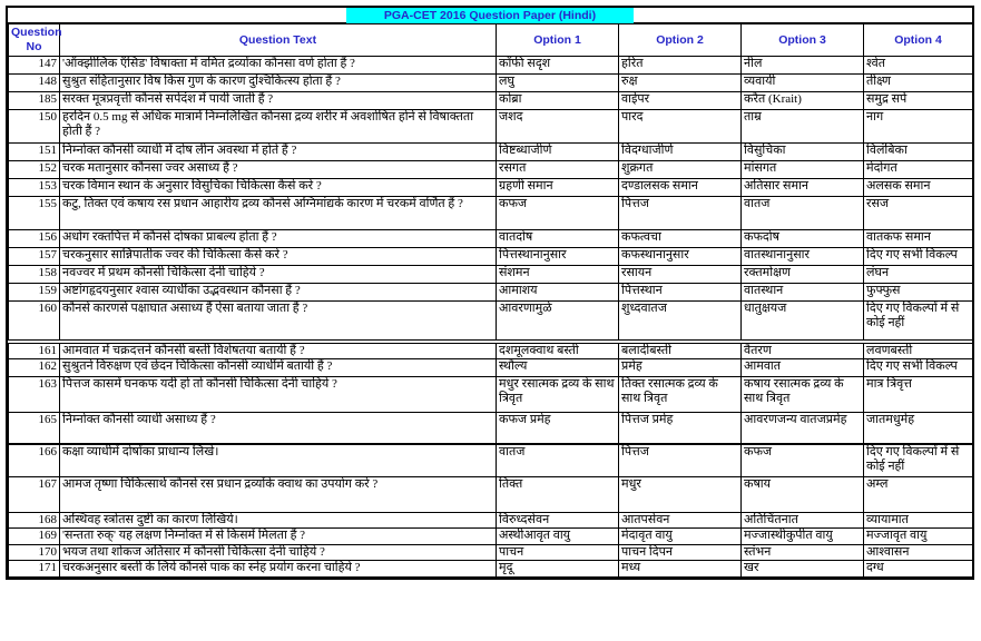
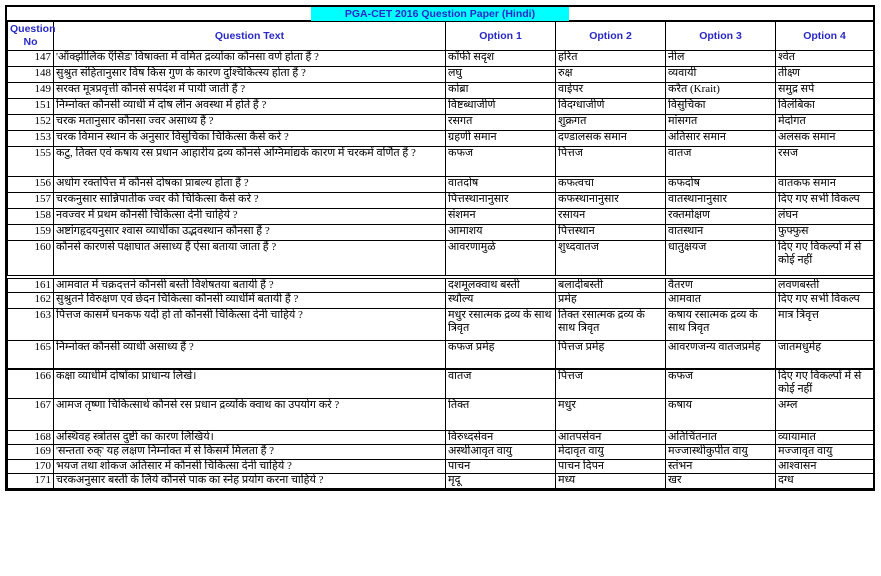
  PGA-CET 2016 Question Paper (Hindi)
  Question No	Question Text	Option 1	Option 2	Option 3	Option 4
  147	'ऑक्झीलिक ऍसिड' विषाक्ता में वमित द्रव्योंका कौनसा वर्ण होता हैं ?	कॉफी सदृश	हरित	नील	श्वेत
  148	सुश्रुत संहितानुसार विष किस गुण के कारण दुश्चिकित्स्य होता हैं ?	लघु	रुक्ष	व्यवायी	तीक्ष्ण
- 185	सरक्त मूत्रप्रवृत्ती कौनसे सर्पदंश में पायी जाती हैं ?	कोब्रा	वाईपर	करैत (Krait)	समुद्र सर्प
+ 149	सरक्त मूत्रप्रवृत्ती कौनसे सर्पदंश में पायी जाती हैं ?	कोब्रा	वाईपर	करैत (Krait)	समुद्र सर्प
- 150	हरदिन 0.5 mg से अधिक मात्रामें निम्नलिखित कौनसा द्रव्य शरीर में अवशोषित होने से विषाक्तता होती हैं ?	जशद	पारद	ताम्र	नाग
  151	निम्नोक्त कौनसी व्याधी में दोष लीन अवस्था में होते हैं ?	विष्टब्धाजीर्ण	विदग्धाजीर्ण	विसुचिका	विलंबिका
  152	चरक मतानुसार कौनसा ज्वर असाध्य हैं ?	रसगत	शुक्रगत	मांसगत	मेदोगत
  153	चरक विमान स्थान के अनुसार विसुचिका चिकित्सा कैसे करे ?	ग्रहणी समान	दण्डालसक समान	अतिसार समान	अलसक समान
  155	कटु, तिक्त एवं कषाय रस प्रधान आहारीय द्रव्य कौनसे अग्निमांद्यके कारण में चरकमें वर्णित हैं ?	कफज	पित्तज	वातज	रसज
  156	अधोग रक्तपित्त में कौनसे दोषका प्राबल्य होता हैं ?	वातदोष	कफत्वचा	कफदोष	वातकफ समान
  157	चरकनुसार सान्निपातीक ज्वर की चिकित्सा कैसे करे ?	पित्तस्थानानुसार	कफस्थानानुसार	वातस्थानानुसार	दिए गए सभी विकल्प
  158	नवज्वर में प्रथम कौनसी चिकित्सा देनी चाहिये ?	संशमन	रसायन	रक्तमोक्षण	लंघन
  159	अष्टांगहृदयनुसार श्वास व्याधींका उद्भवस्थान कौनसा हैं ?	आमाशय	पित्तस्थान	वातस्थान	फुफ्फुस
  160	कौनसे कारणसे पक्षाघात असाध्य हैं ऐसा बताया जाता हैं ?	आवरणामुळे	शुध्दवातज	धातुक्षयज	दिए गए विकल्पों में से कोई नहीं
  161	आमवात में चक्रदत्तने कौनसी बस्ती विशेषतया बतायी हैं ?	दशमूलक्वाथ बस्ती	बलादीबस्ती	वैतरण	लवणबस्ती
  162	सुश्रुतने विरुक्षण एवं छेदन चिकित्सा कौनसी व्याधींमें बतायी हैं ?	स्थौल्य	प्रमेह	आमवात	दिए गए सभी विकल्प
  163	पित्तज कासमें घनकफ यदी हो तो कौनसी चिकित्सा देनी चाहिये ?	मधुर रसात्मक द्रव्य के साथ त्रिवृत	तिक्त रसात्मक द्रव्य के साथ त्रिवृत	कषाय रसात्मक द्रव्य के साथ त्रिवृत	मात्र त्रिवृत्त
  165	निम्नोक्त कौनसी व्याधी असाध्य हैं ?	कफज प्रमेह	पित्तज प्रमेह	आवरणजन्य वातजप्रमेह	जातमधुमेह
  166	कक्षा व्याधीमें दोषोंका प्राधान्य लिखे।	वातज	पित्तज	कफज	दिए गए विकल्पों में से कोई नहीं
  167	आमज तृष्णा चिकित्सार्थ कौनसे रस प्रधान द्रव्योंके क्वाथ का उपयोग करे ?	तिक्त	मधुर	कषाय	अम्ल
  168	अस्थिवह स्त्रोतस दुष्टी का कारण लिखिये।	विरुध्दसेवन	आतपसेवन	अतिचिंतनात	व्यायामात
  169	'सन्तता रुक्' यह लक्षण निम्नोक्त में से किसमें मिलता हैं ?	अस्थीआवृत वायु	मेदावृत वायु	मज्जास्थीकुपीत वायु	मज्जावृत वायु
  170	भयज तथा शोकज अतिसार में कौनसी चिकित्सा देनी चाहिये ?	पाचन	पाचन दिपन	स्तंभन	आश्वासन
  171	चरकअनुसार बस्ती के लिये कौनसे पाक का स्नेह प्रयोग करना चाहिये ?	मृदू	मध्य	खर	दग्ध
